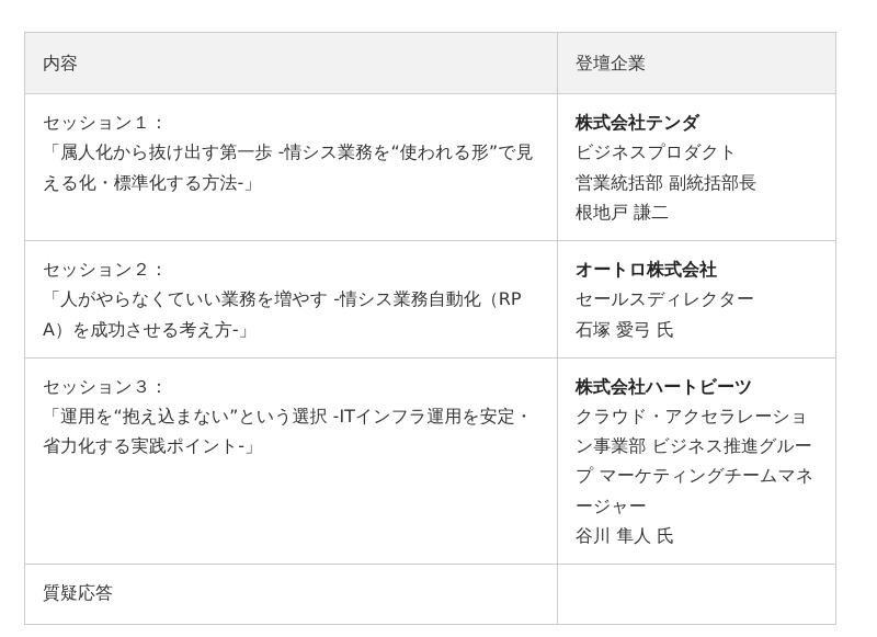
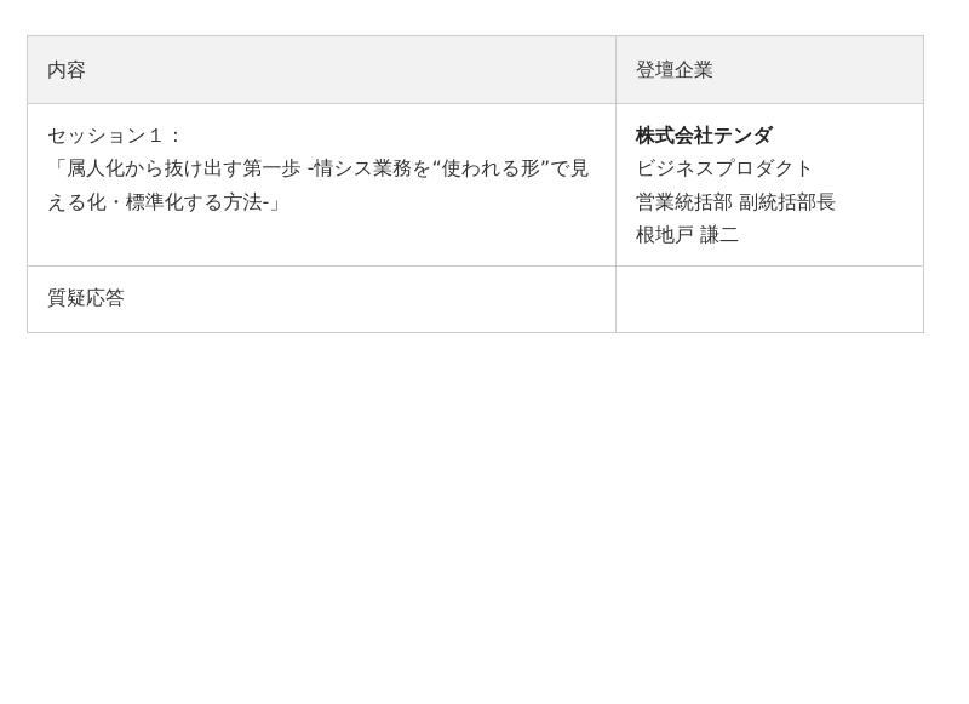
  内容	登壇企業
  セッション１： 「属人化から抜け出す第一歩 -情シス業務を“使われる形”で見える化・標準化する方法-」	株式会社テンダ ビジネスプロダクト 営業統括部 副統括部長 根地戸 謙二
- セッション２： 「人がやらなくていい業務を増やす -情シス業務自動化（RPA）を成功させる考え方-」	オートロ株式会社 セールスディレクター 石塚 愛弓 氏
- セッション３： 「運用を“抱え込まない”という選択 -ITインフラ運用を安定・省力化する実践ポイント-」	株式会社ハートビーツ クラウド・アクセラレーション事業部 ビジネス推進グループ マーケティングチームマネージャー 谷川 隼人 氏
  質疑応答
